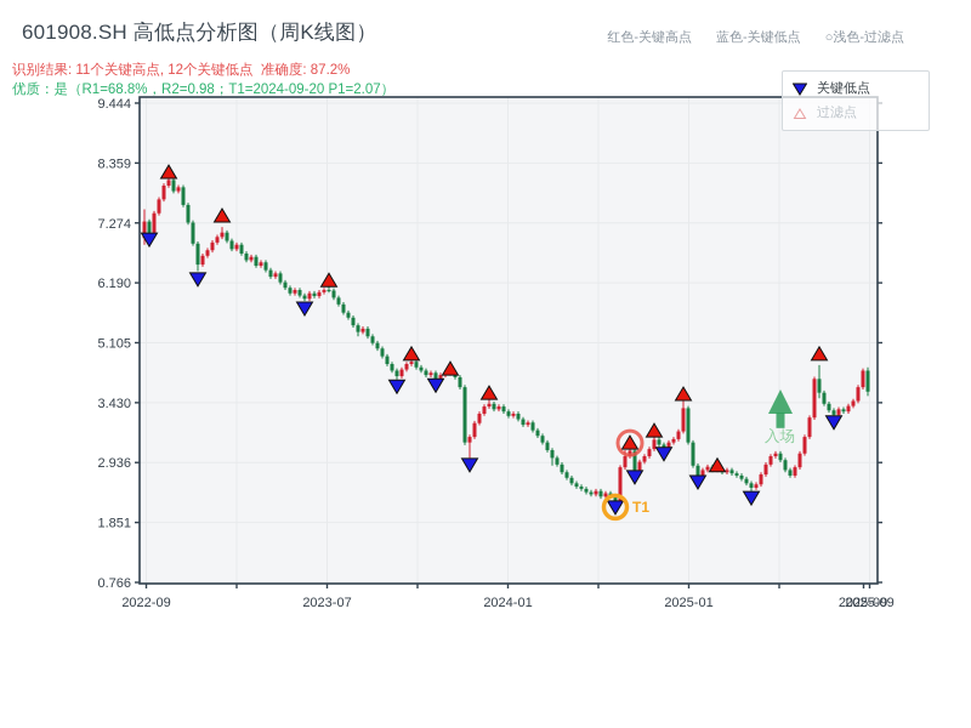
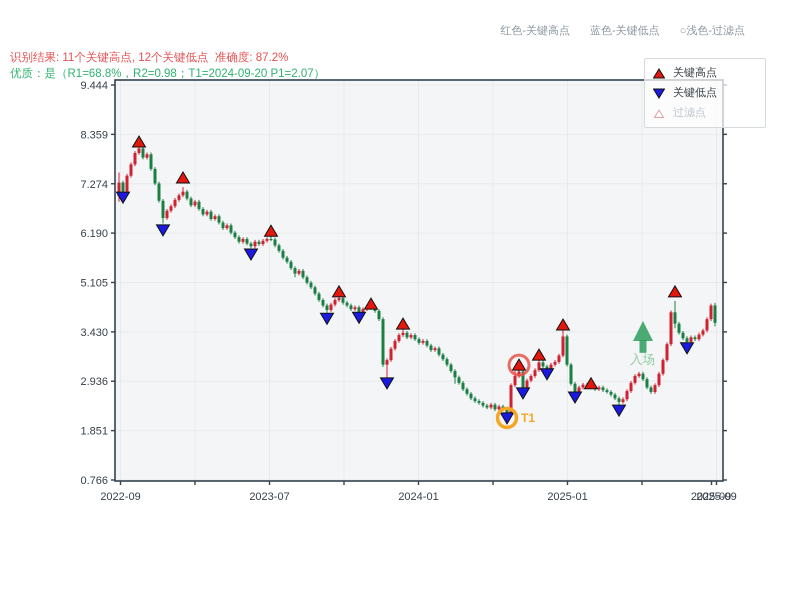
- 601908.SH 高低点分析图（周K线图）
  红色-关键高点
  蓝色-关键低点
  ○浅色-过滤点
  识别结果: 11个关键高点, 12个关键低点 准确度: 87.2%
  优质：是（R1=68.8%，R2=0.98；T1=2024-09-20 P1=2.07）
  0.766
  1.851
  2.936
  3.430
  5.105
  6.190
  7.274
  8.359
  9.444
  2022-09
  2023-07
  2024-01
  2025-01
  2025-09
  2025-09
  T1
  入场
+ 关键高点
  关键低点
  过滤点
